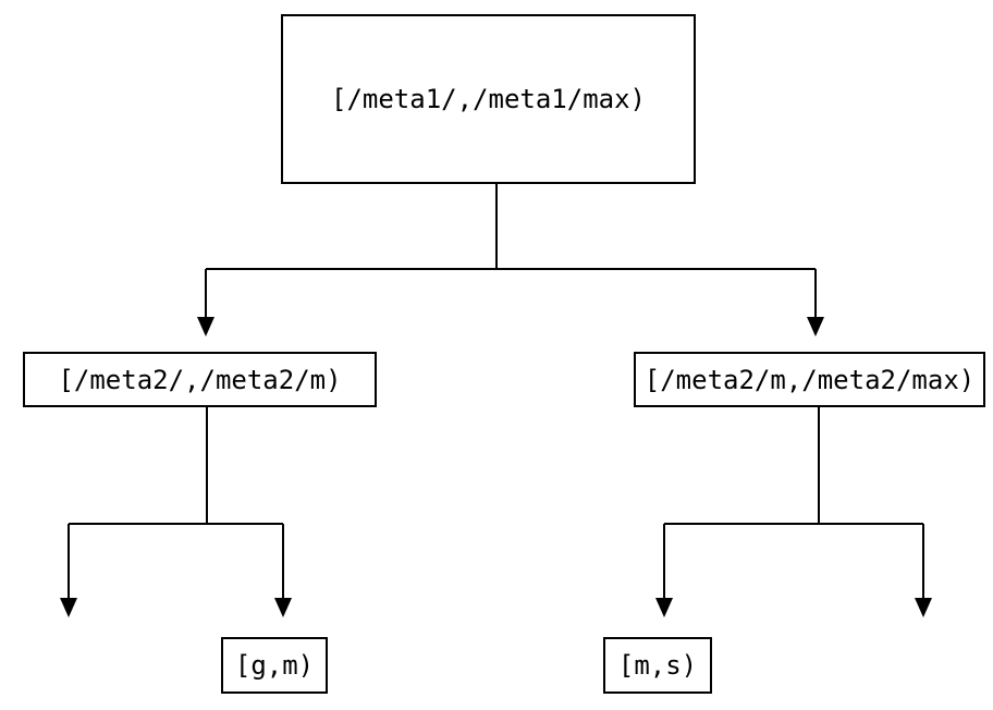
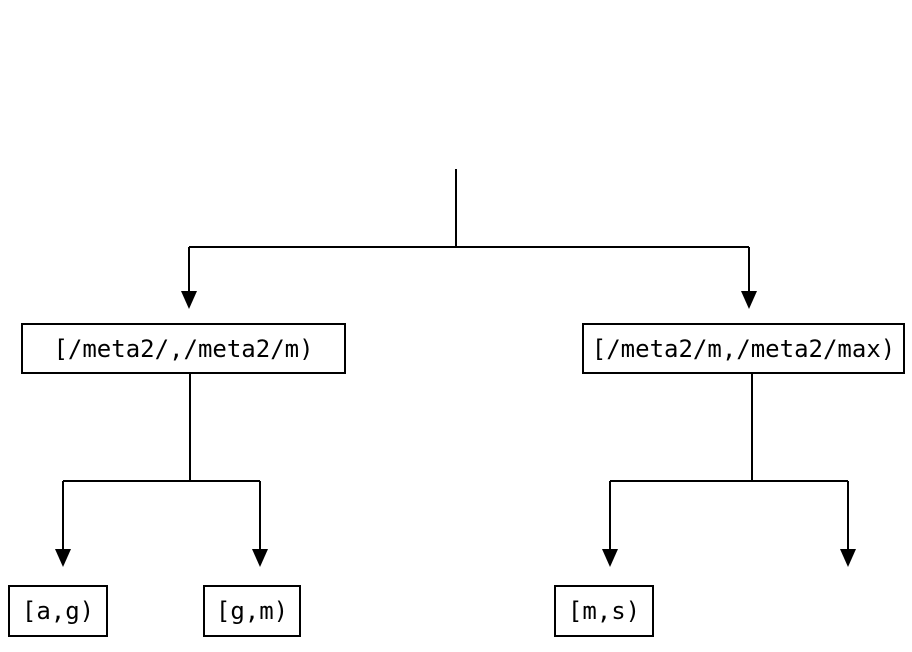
- [/meta1/,/meta1/max)
  [/meta2/,/meta2/m)
  [/meta2/m,/meta2/max)
+ [a,g)
  [g,m)
  [m,s)
